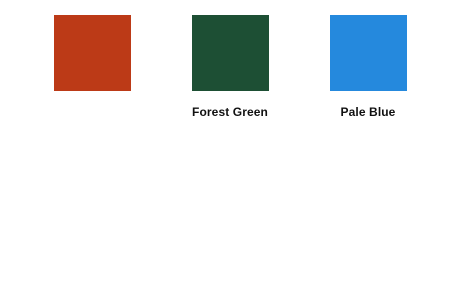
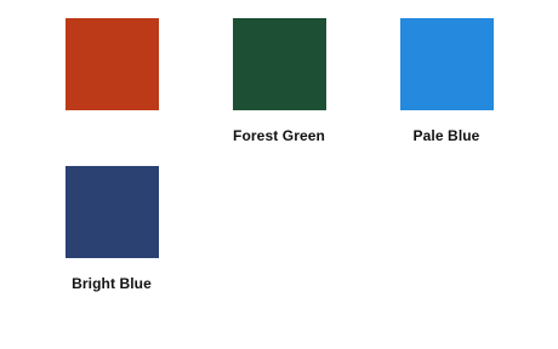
  Forest Green
  Pale Blue
+ Bright Blue
